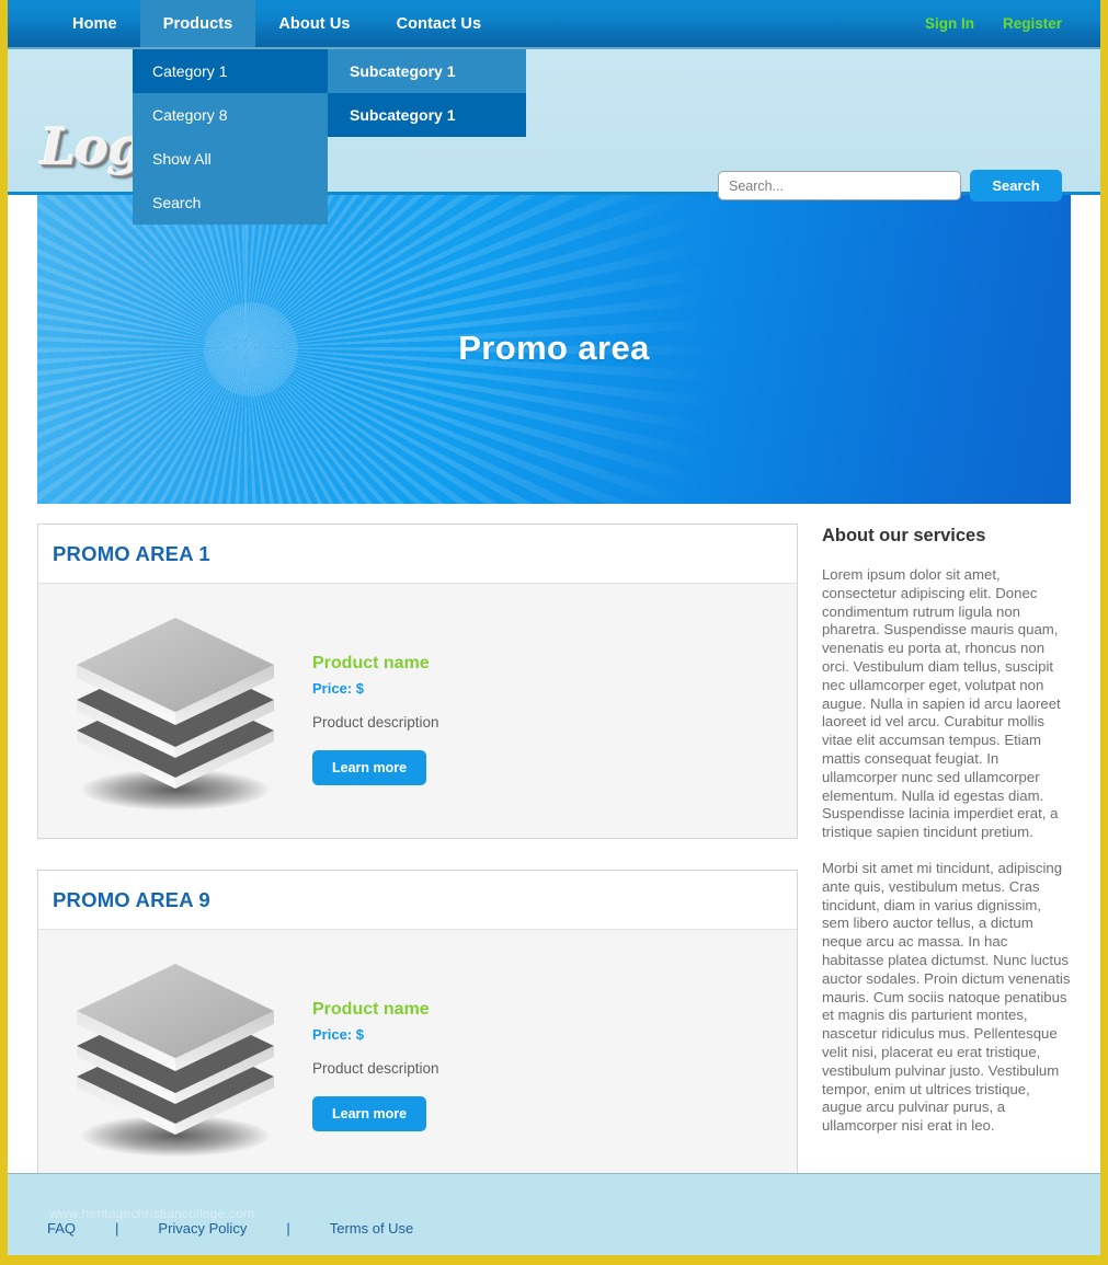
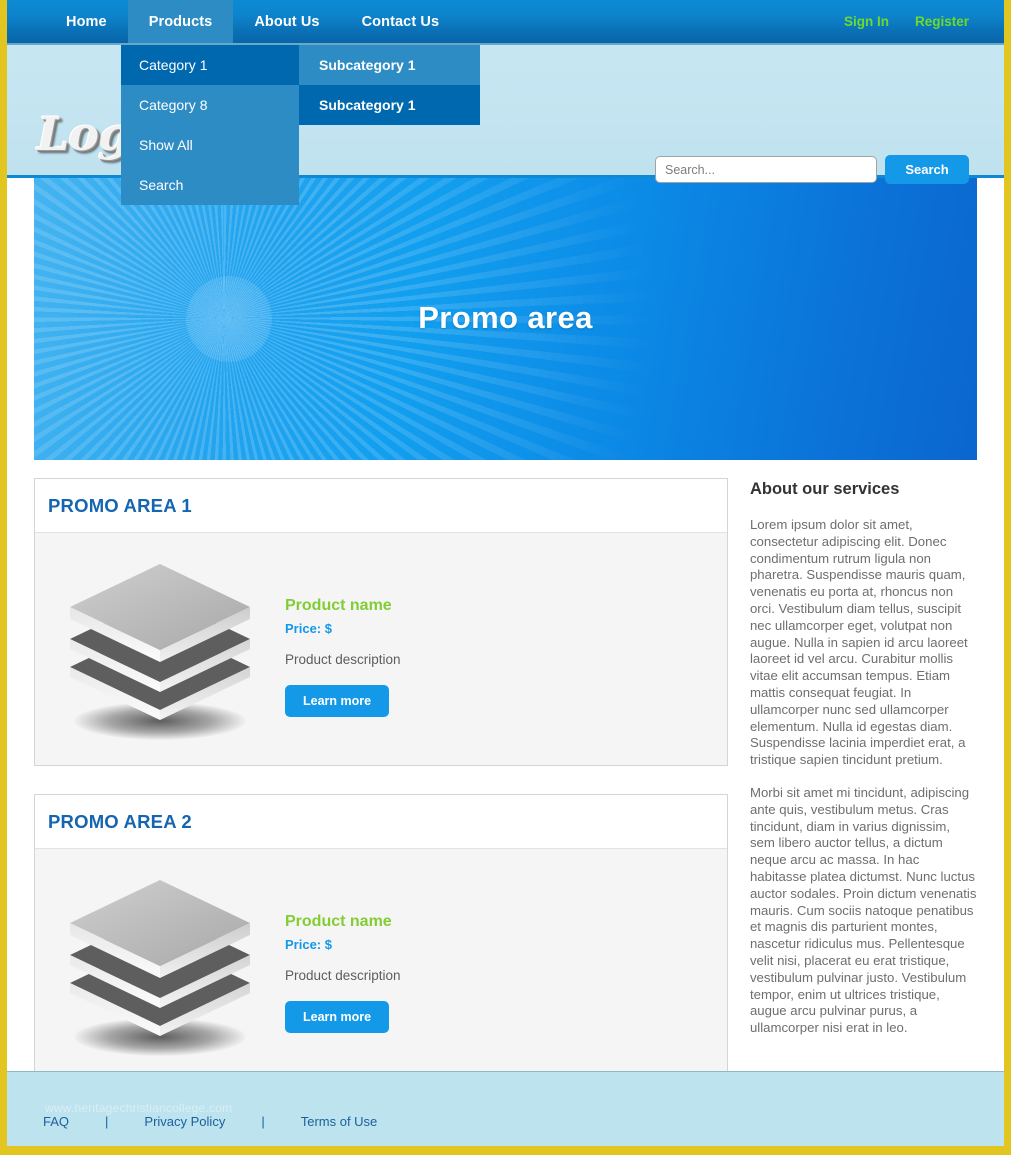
  Home
  Products
  About Us
  Contact Us
  Sign In
  Register
  Category 1
  Category 8
  Show All
  Search
  Subcategory 1
  Subcategory 1
  Log
  Search...
  Search
  Promo area
  PROMO AREA 1
  Product name
  Price: $
  Product description
  Learn more
- PROMO AREA 9
+ PROMO AREA 2
  Product name
  Price: $
  Product description
  Learn more
  About our services
  Lorem ipsum dolor sit amet, consectetur adipiscing elit. Donec condimentum rutrum ligula non pharetra. Suspendisse mauris quam, venenatis eu porta at, rhoncus non orci. Vestibulum diam tellus, suscipit nec ullamcorper eget, volutpat non augue. Nulla in sapien id arcu laoreet laoreet id vel arcu. Curabitur mollis vitae elit accumsan tempus. Etiam mattis consequat feugiat. In ullamcorper nunc sed ullamcorper elementum. Nulla id egestas diam. Suspendisse lacinia imperdiet erat, a tristique sapien tincidunt pretium.
  Morbi sit amet mi tincidunt, adipiscing ante quis, vestibulum metus. Cras tincidunt, diam in varius dignissim, sem libero auctor tellus, a dictum neque arcu ac massa. In hac habitasse platea dictumst. Nunc luctus auctor sodales. Proin dictum venenatis mauris. Cum sociis natoque penatibus et magnis dis parturient montes, nascetur ridiculus mus. Pellentesque velit nisi, placerat eu erat tristique, vestibulum pulvinar justo. Vestibulum tempor, enim ut ultrices tristique, augue arcu pulvinar purus, a ullamcorper nisi erat in leo.
  www.heritagechristiancollege.com
  FAQ
  |
  Privacy Policy
  |
  Terms of Use
